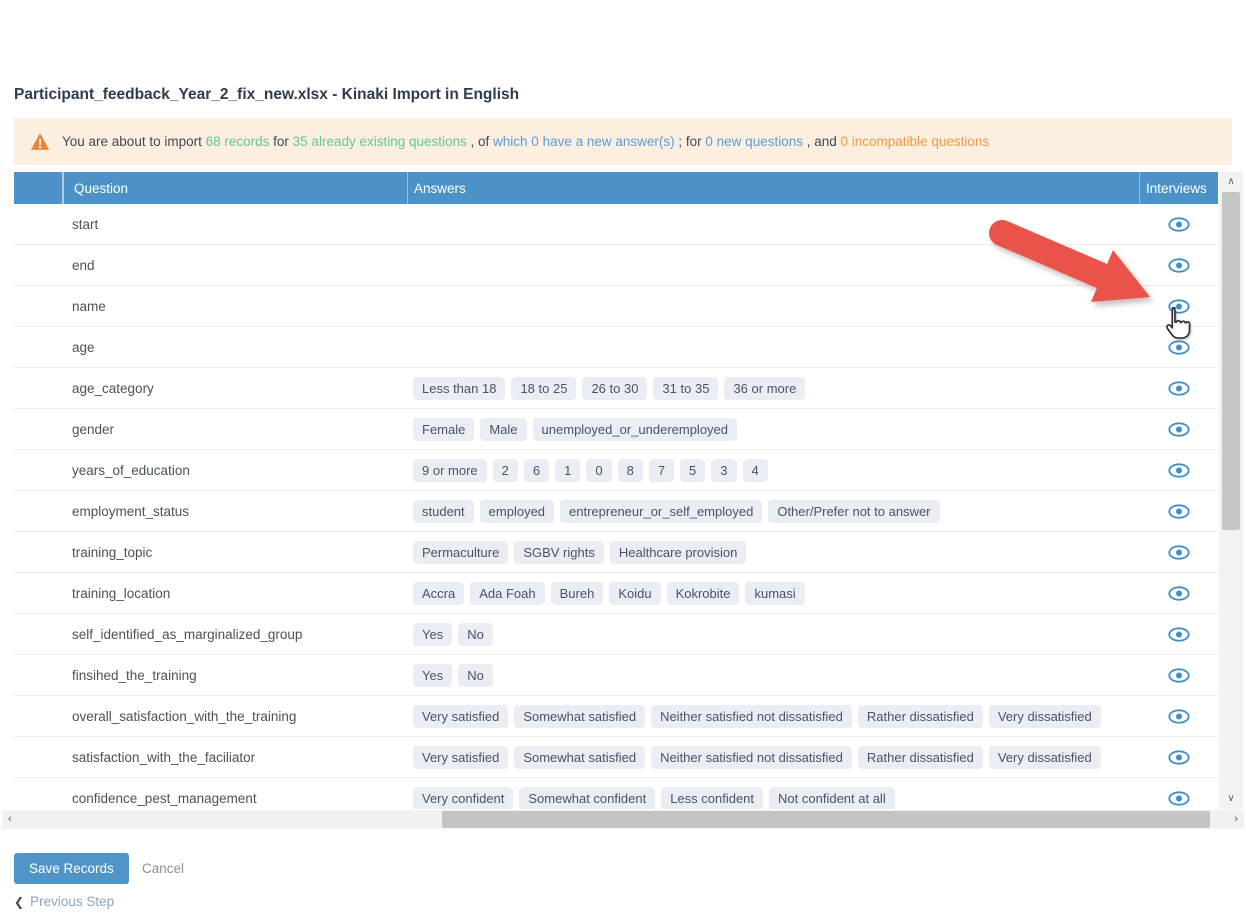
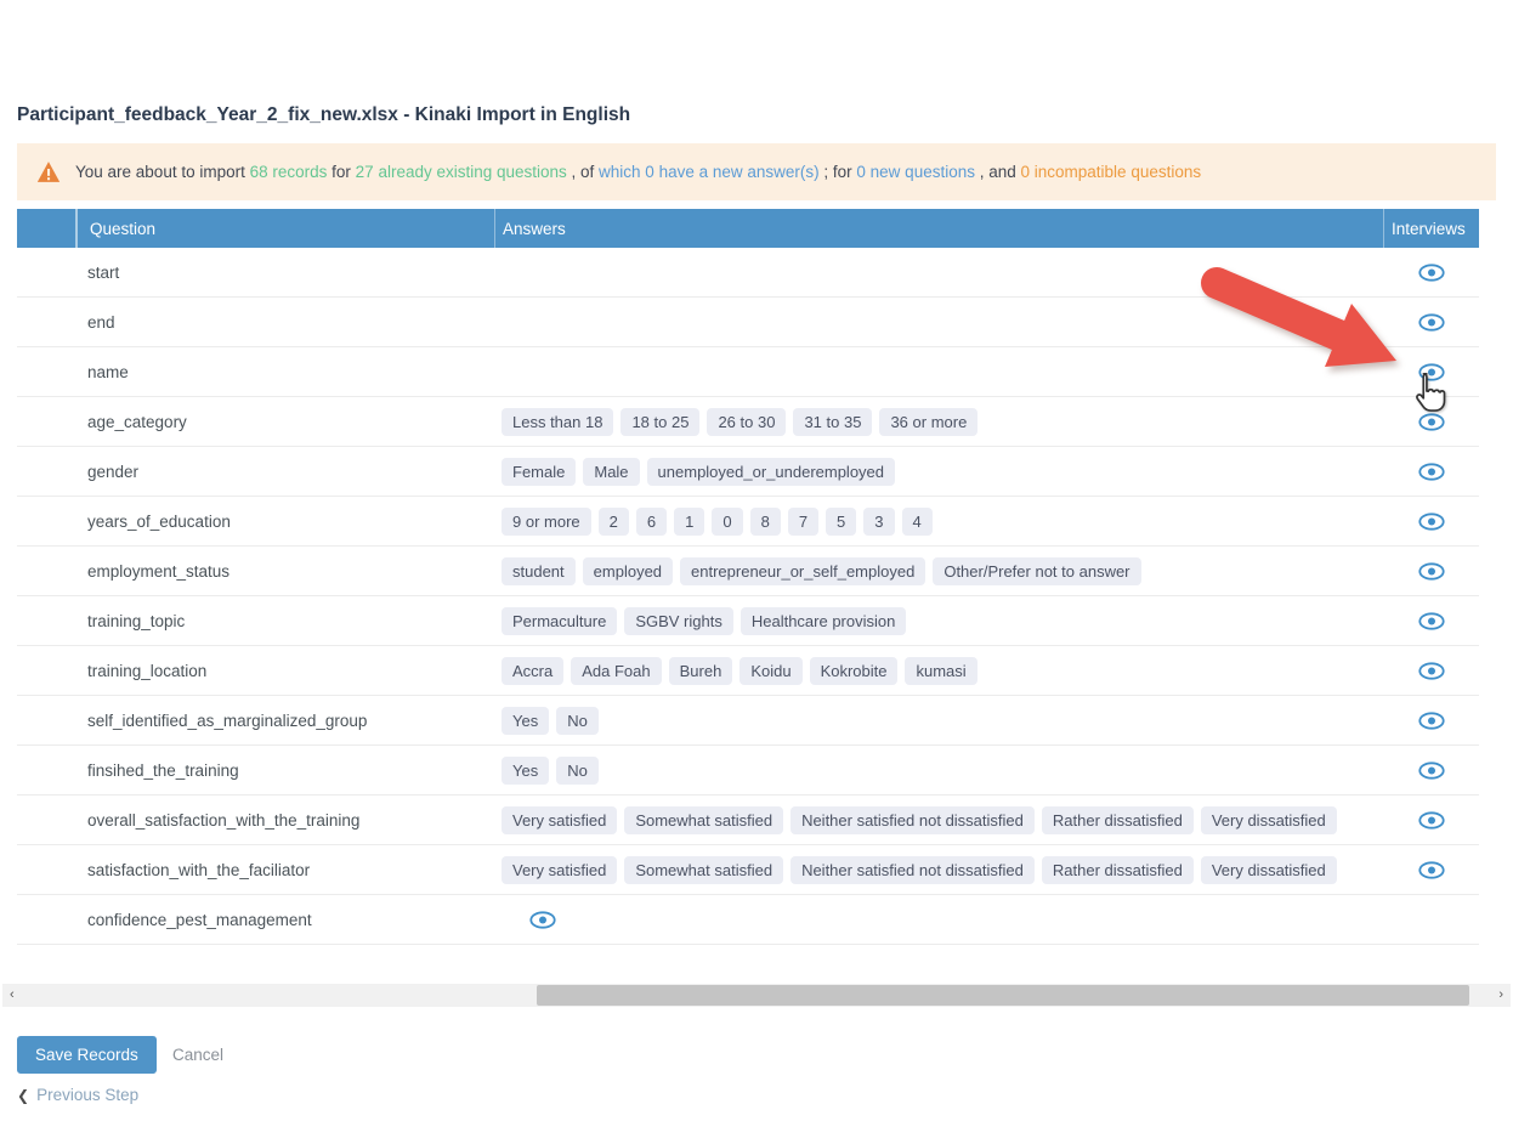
  Participant_feedback_Year_2_fix_new.xlsx - Kinaki Import in English
- You are about to import 68 records for 35 already existing questions , of which 0 have a new answer(s) ; for 0 new questions , and 0 incompatible questions
+ You are about to import 68 records for 27 already existing questions , of which 0 have a new answer(s) ; for 0 new questions , and 0 incompatible questions
  Question
  Answers
  Interviews
  start
  end
  name
- age
  age_category
  Less than 18
  18 to 25
  26 to 30
  31 to 35
  36 or more
  gender
  Female
  Male
  unemployed_or_underemployed
  years_of_education
  9 or more
  2
  6
  1
  0
  8
  7
  5
  3
  4
  employment_status
  student
  employed
  entrepreneur_or_self_employed
  Other/Prefer not to answer
  training_topic
  Permaculture
  SGBV rights
  Healthcare provision
  training_location
  Accra
  Ada Foah
  Bureh
  Koidu
  Kokrobite
  kumasi
  self_identified_as_marginalized_group
  Yes
  No
  finsihed_the_training
  Yes
  No
  overall_satisfaction_with_the_training
  Very satisfied
  Somewhat satisfied
  Neither satisfied not dissatisfied
  Rather dissatisfied
  Very dissatisfied
  satisfaction_with_the_faciliator
  Very satisfied
  Somewhat satisfied
  Neither satisfied not dissatisfied
  Rather dissatisfied
  Very dissatisfied
  confidence_pest_management
- Very confident
- Somewhat confident
- Less confident
- Not confident at all
- ∧
- ∨
  ‹
  ›
  Save Records
  Cancel
  ❮
  Previous Step
